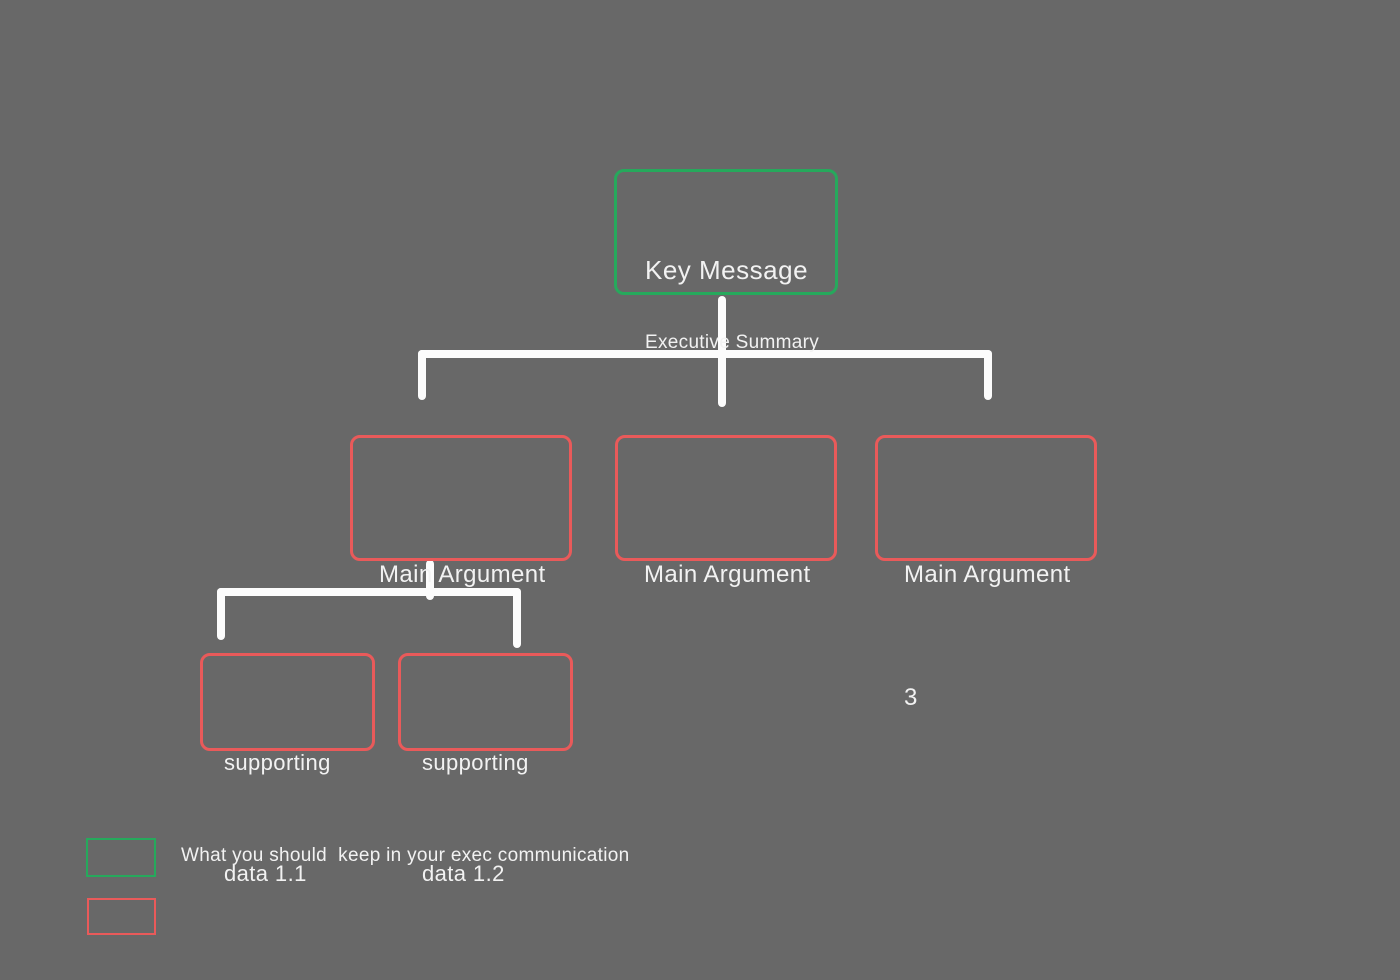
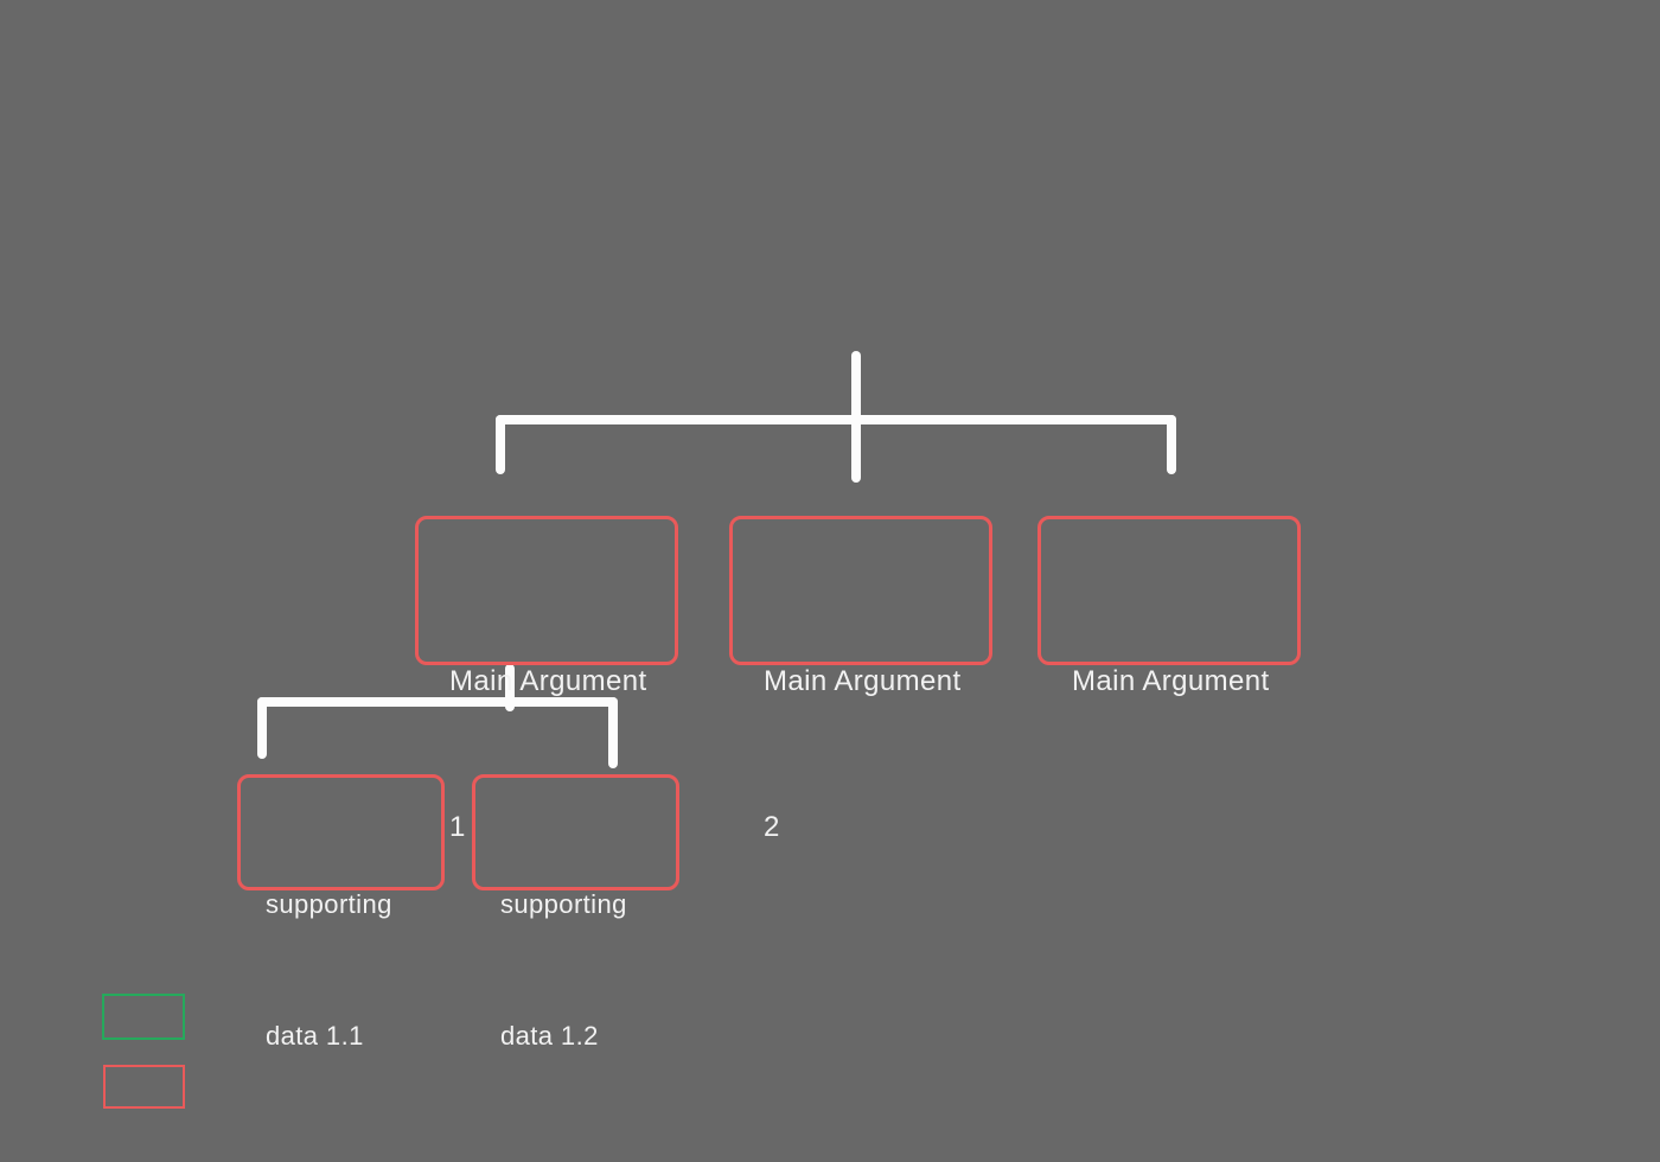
- Key Message
- Executive Summary
  Main Argument
+ 1
  Main Argument
+ 2
  Main Argument
- 3
  supporting
  data 1.1
  supporting
  data 1.2
- What you should keep in your exec communication
